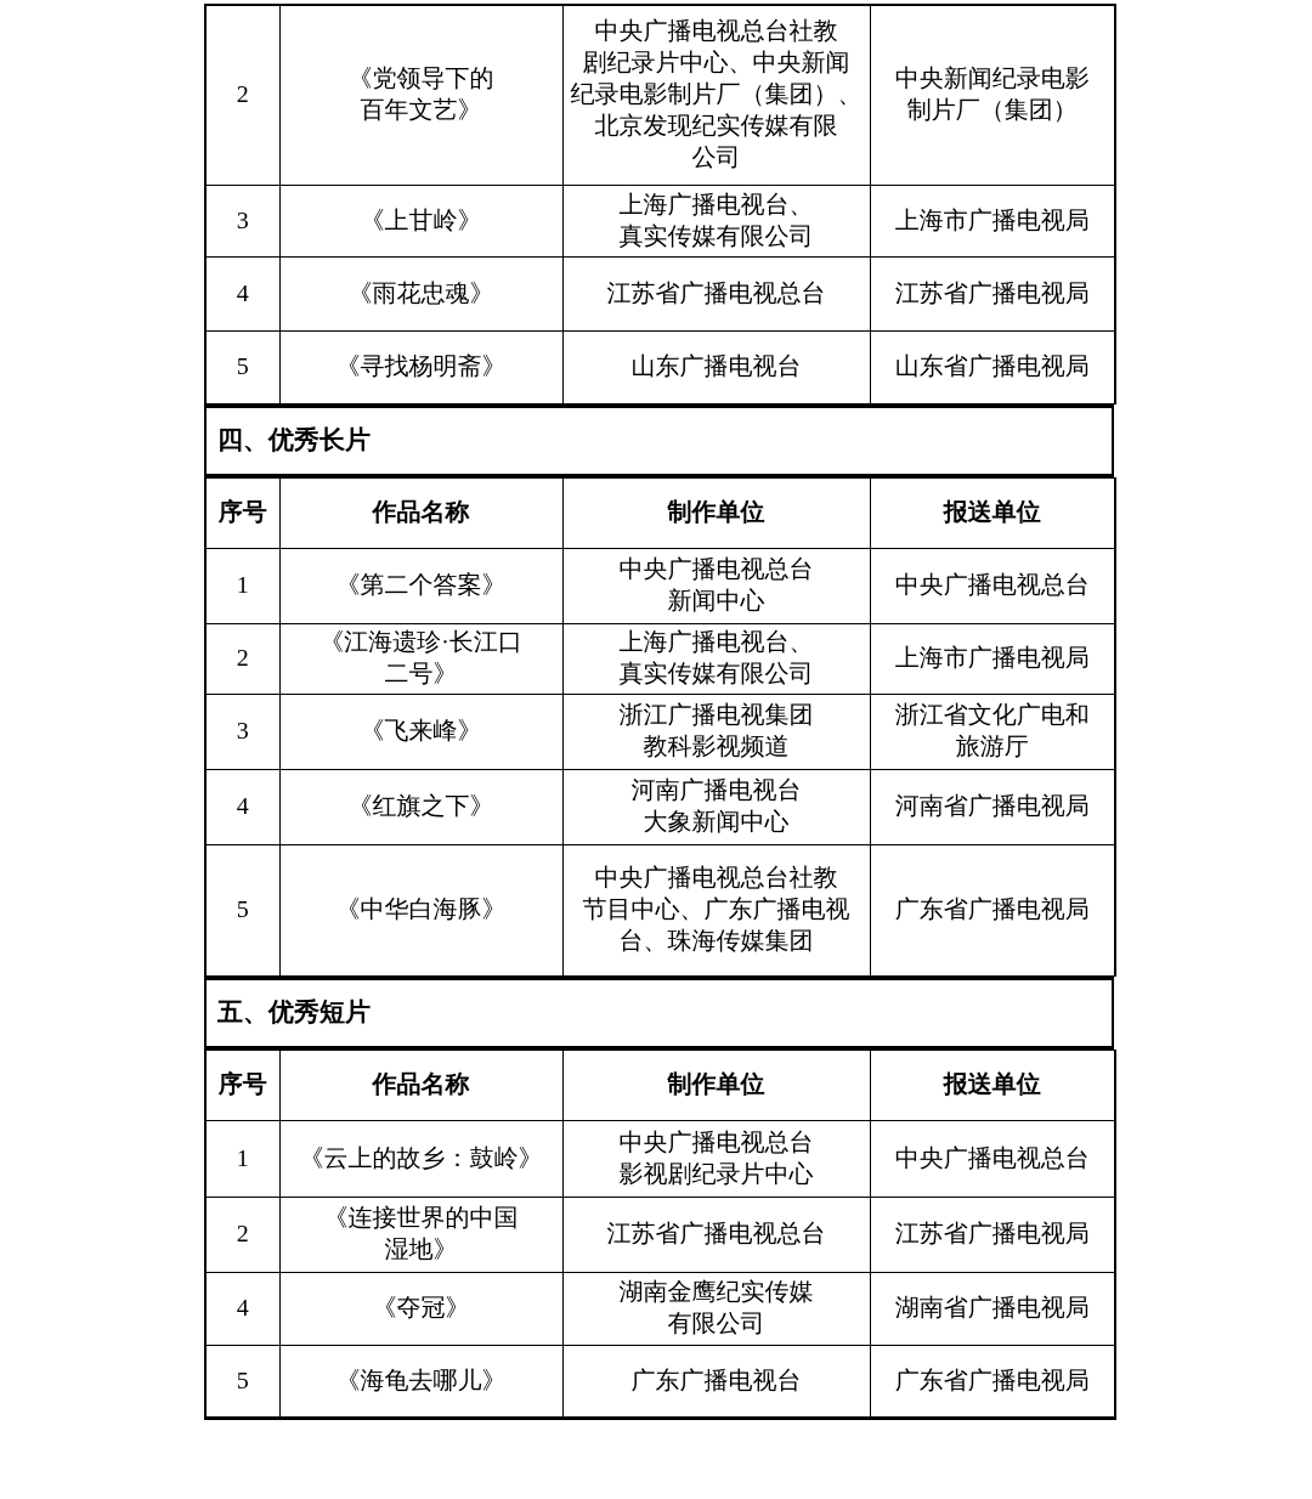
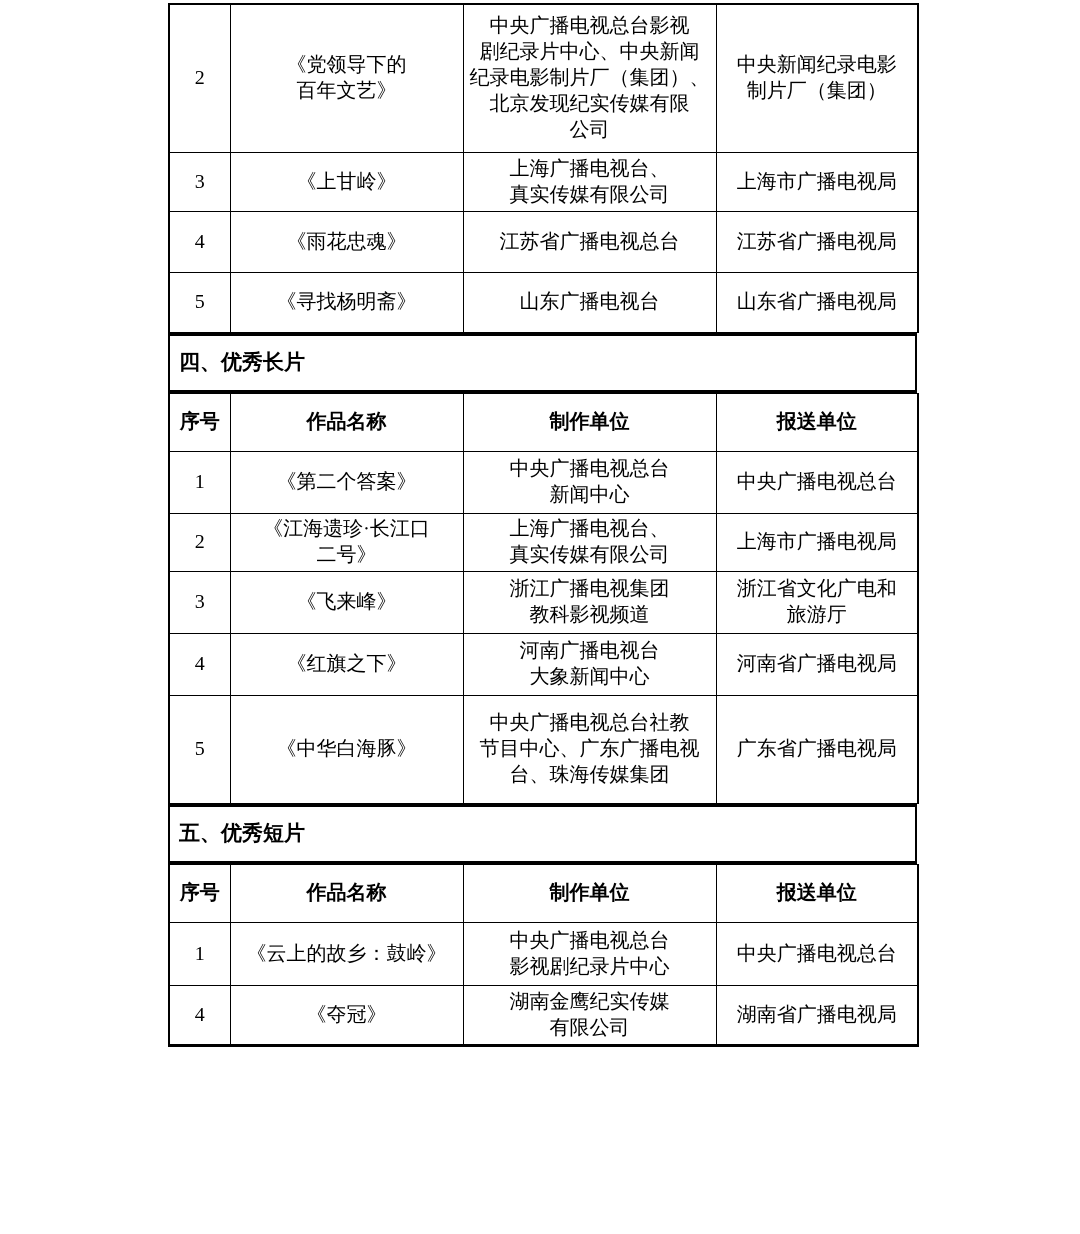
- 2	《党领导下的 百年文艺》	中央广播电视总台社教 剧纪录片中心、中央新闻 纪录电影制片厂（集团）、 北京发现纪实传媒有限 公司	中央新闻纪录电影 制片厂（集团）
+ 2	《党领导下的 百年文艺》	中央广播电视总台影视 剧纪录片中心、中央新闻 纪录电影制片厂（集团）、 北京发现纪实传媒有限 公司	中央新闻纪录电影 制片厂（集团）
  3	《上甘岭》	上海广播电视台、 真实传媒有限公司	上海市广播电视局
  4	《雨花忠魂》	江苏省广播电视总台	江苏省广播电视局
  5	《寻找杨明斋》	山东广播电视台	山东省广播电视局
  四、优秀长片
  序号	作品名称	制作单位	报送单位
  1	《第二个答案》	中央广播电视总台 新闻中心	中央广播电视总台
  2	《江海遗珍·长江口 二号》	上海广播电视台、 真实传媒有限公司	上海市广播电视局
  3	《飞来峰》	浙江广播电视集团 教科影视频道	浙江省文化广电和 旅游厅
  4	《红旗之下》	河南广播电视台 大象新闻中心	河南省广播电视局
  5	《中华白海豚》	中央广播电视总台社教 节目中心、广东广播电视 台、珠海传媒集团	广东省广播电视局
  五、优秀短片
  序号	作品名称	制作单位	报送单位
  1	《云上的故乡：鼓岭》	中央广播电视总台 影视剧纪录片中心	中央广播电视总台
- 2	《连接世界的中国 湿地》	江苏省广播电视总台	江苏省广播电视局
  4	《夺冠》	湖南金鹰纪实传媒 有限公司	湖南省广播电视局
- 5	《海龟去哪儿》	广东广播电视台	广东省广播电视局
